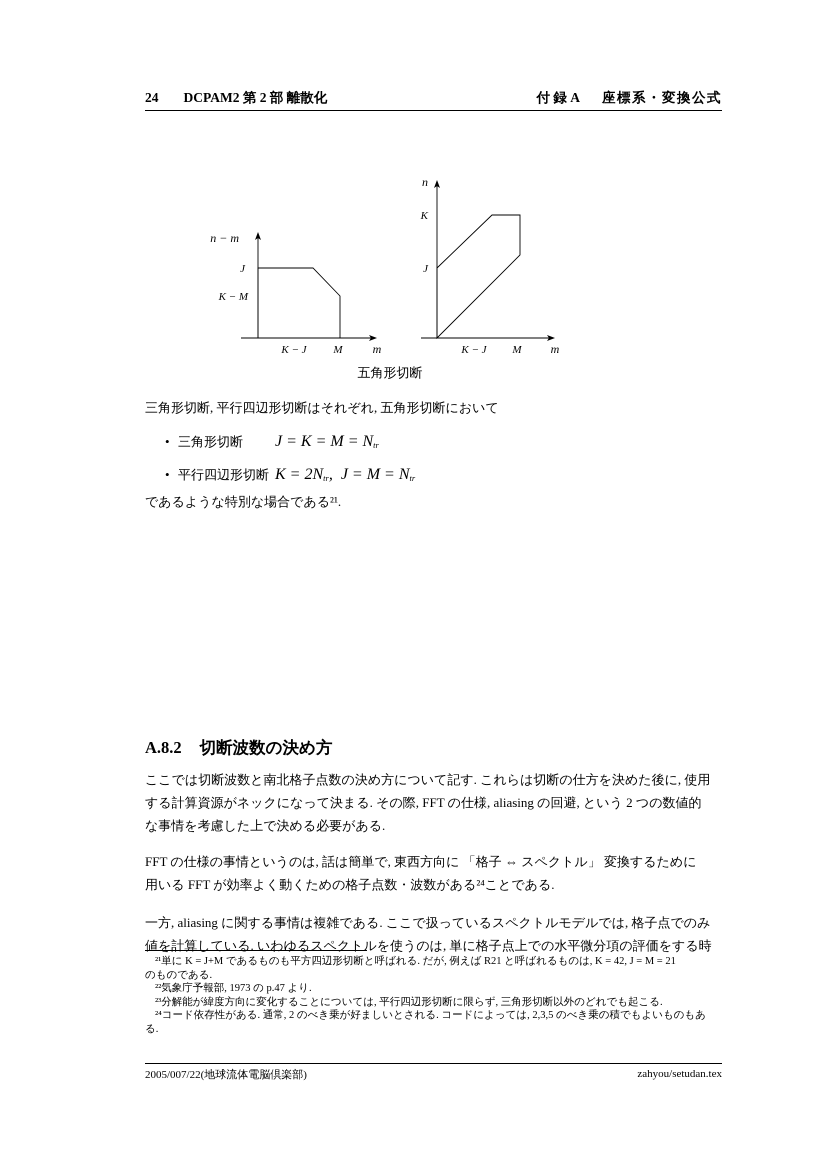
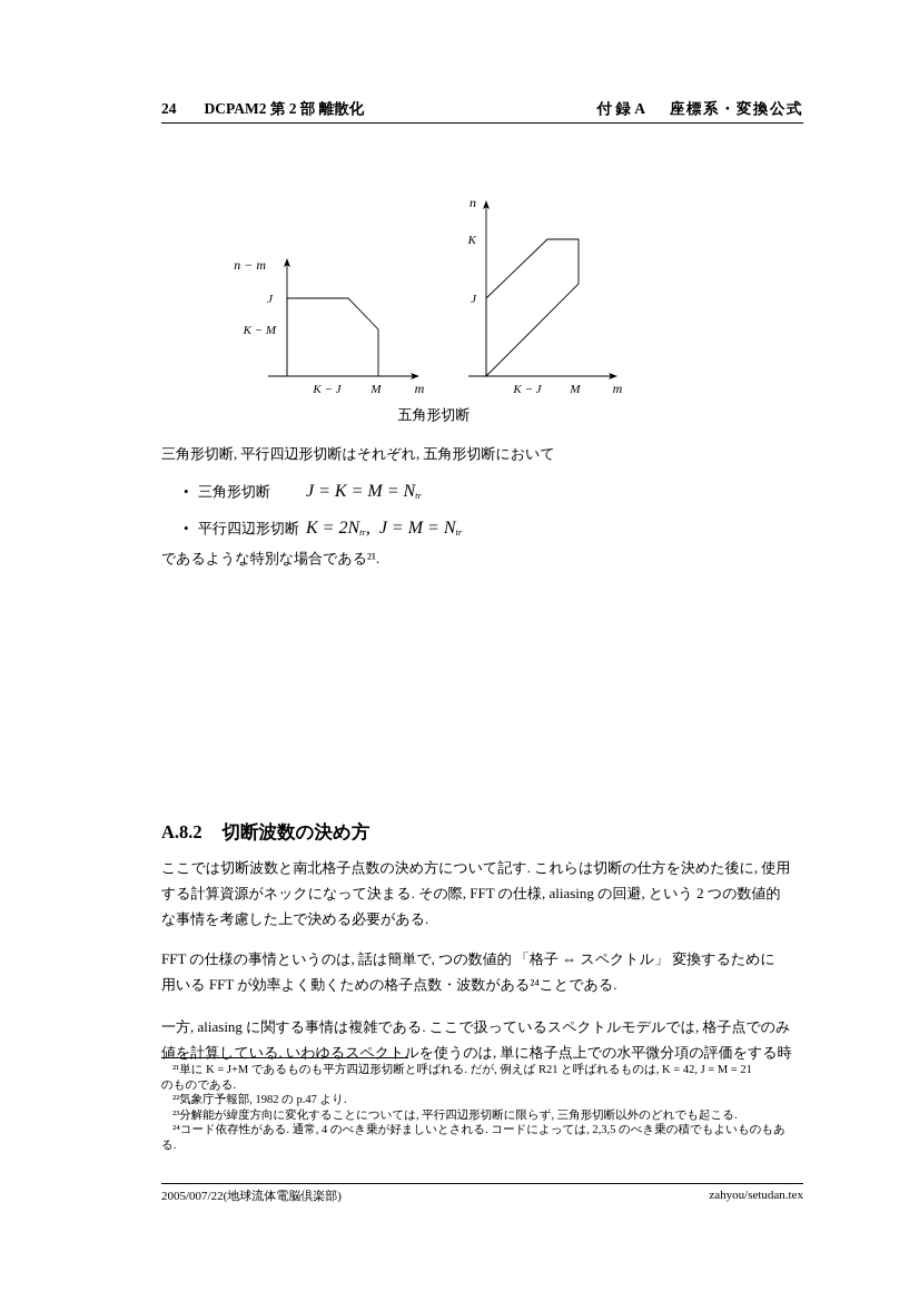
  24 DCPAM2 第 2 部 離散化
  付 録 A 座標系・変換公式
  n − m
  J
  K − M
  K − J
  M
  m
  n
  K
  J
  K − J
  M
  m
  五角形切断
  三角形切断, 平行四辺形切断はそれぞれ, 五角形切断において
  三角形切断 J = K = M = Ntr
  平行四辺形切断 K = 2Ntr, J = M = Ntr
  であるような特別な場合である²¹.
  A.8.2 切断波数の決め方
  ここでは切断波数と南北格子点数の決め方について記す. これらは切断の仕方を決めた後に, 使用
  する計算資源がネックになって決まる. その際, FFT の仕様, aliasing の回避, という 2 つの数値的
  な事情を考慮した上で決める必要がある.
- FFT の仕様の事情というのは, 話は簡単で, 東西方向に 「格子 ⇔ スペクトル」 変換するために
+ FFT の仕様の事情というのは, 話は簡単で, つの数値的 「格子 ⇔ スペクトル」 変換するために
  用いる FFT が効率よく動くための格子点数・波数がある²⁴ことである.
  一方, aliasing に関する事情は複雑である. ここで扱っているスペクトルモデルでは, 格子点でのみ
  値を計算している. いわゆるスペクトルを使うのは, 単に格子点上での水平微分項の評価をする時
  ²¹単に K = J+M であるものも平方四辺形切断と呼ばれる. だが, 例えば R21 と呼ばれるものは, K = 42, J = M = 21
  のものである.
- ²²気象庁予報部, 1973 の p.47 より.
+ ²²気象庁予報部, 1982 の p.47 より.
  ²³分解能が緯度方向に変化することについては, 平行四辺形切断に限らず, 三角形切断以外のどれでも起こる.
- ²⁴コード依存性がある. 通常, 2 のべき乗が好ましいとされる. コードによっては, 2,3,5 のべき乗の積でもよいものもあ
+ ²⁴コード依存性がある. 通常, 4 のべき乗が好ましいとされる. コードによっては, 2,3,5 のべき乗の積でもよいものもあ
  る.
  2005/007/22(地球流体電脳倶楽部)
  zahyou/setudan.tex
